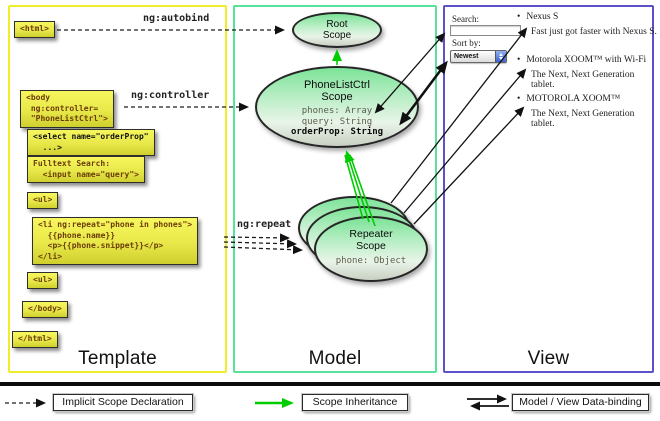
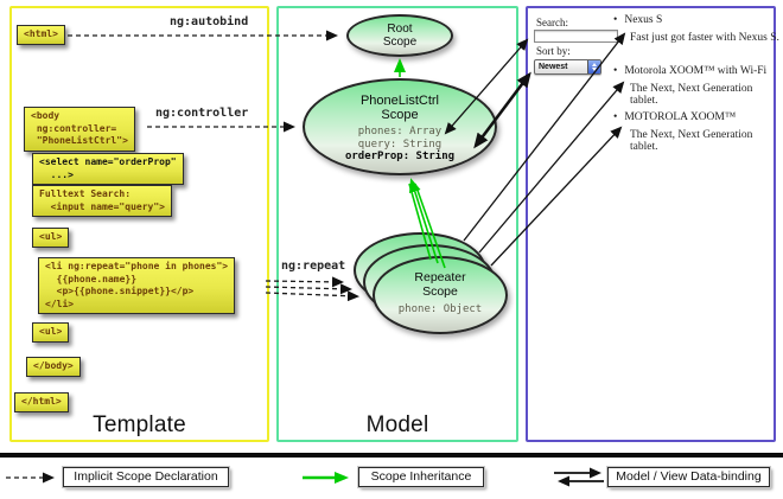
  Template
  Model
- View
  <html>
  <body
  ng:controller=
  "PhoneListCtrl">
  <select name="orderProp"
  ...>
  Fulltext Search:
  <input name="query">
  <ul>
  <li ng:repeat="phone in phones">
  {{phone.name}}
  <p>{{phone.snippet}}</p>
  </li>
  <ul>
  </body>
  </html>
  ng:autobind
  ng:controller
  ng:repeat
  Root
  Scope
  PhoneListCtrl
  Scope
  phones: Array
  query: String
  orderProp: String
  Repeater
  Scope
  phone: Object
  Search:
  Sort by:
  •
  Nexus S
  Fast just got faster with Nexus S.
  •
  Motorola XOOM™ with Wi-Fi
  The Next, Next Generation tablet.
  •
  MOTOROLA XOOM™
  The Next, Next Generation tablet.
  Implicit Scope Declaration
  Scope Inheritance
  Model / View Data-binding
